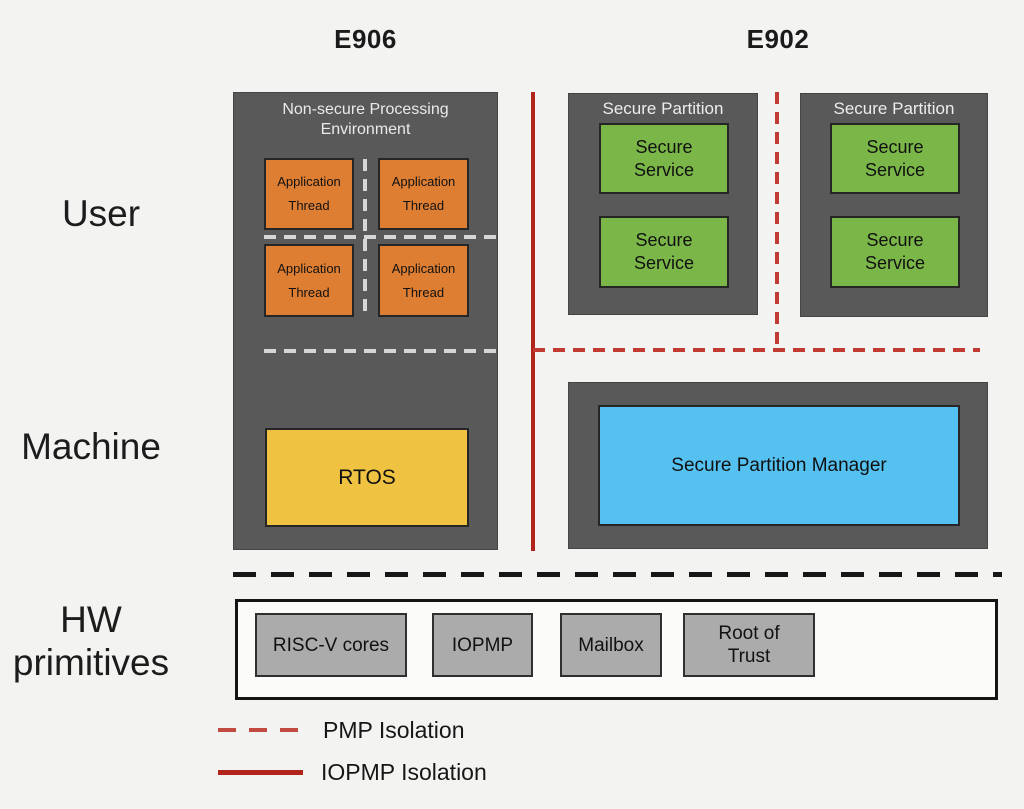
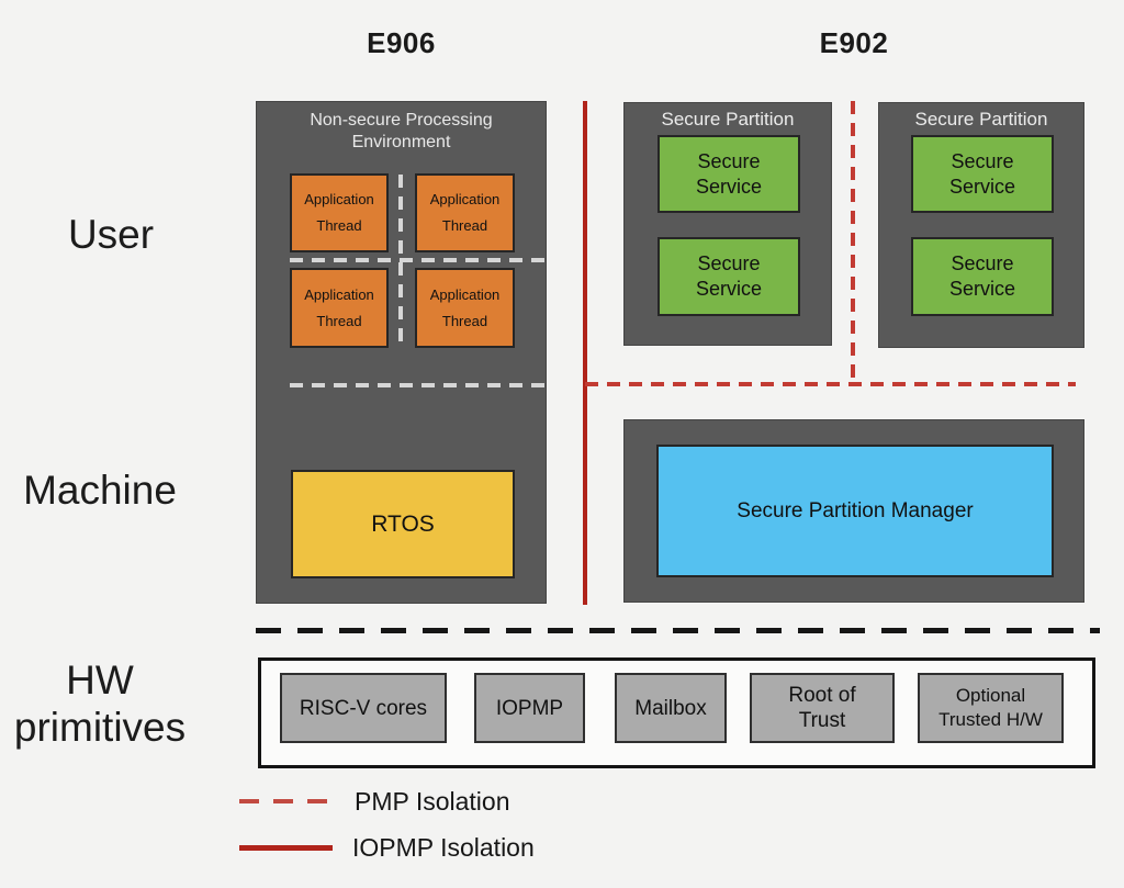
  E906
  E902
  User
  Machine
  HW
  primitives
  Non-secure Processing
  Environment
  Application
  Thread
  Application
  Thread
  Application
  Thread
  Application
  Thread
  RTOS
  Secure Partition
  Secure
  Service
  Secure
  Service
  Secure Partition
  Secure
  Service
  Secure
  Service
  Secure Partition Manager
  RISC-V cores
  IOPMP
  Mailbox
  Root of
  Trust
+ Optional
+ Trusted H/W
  PMP Isolation
  IOPMP Isolation
